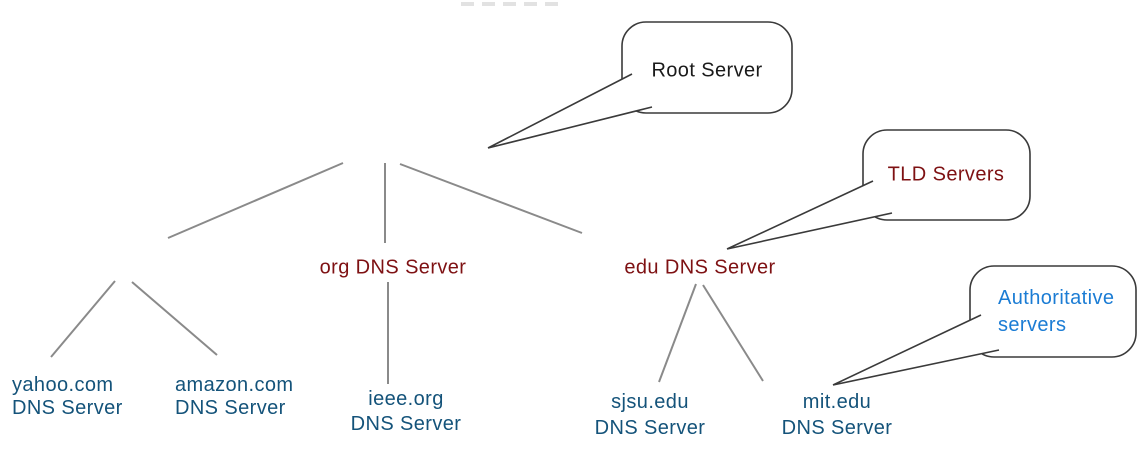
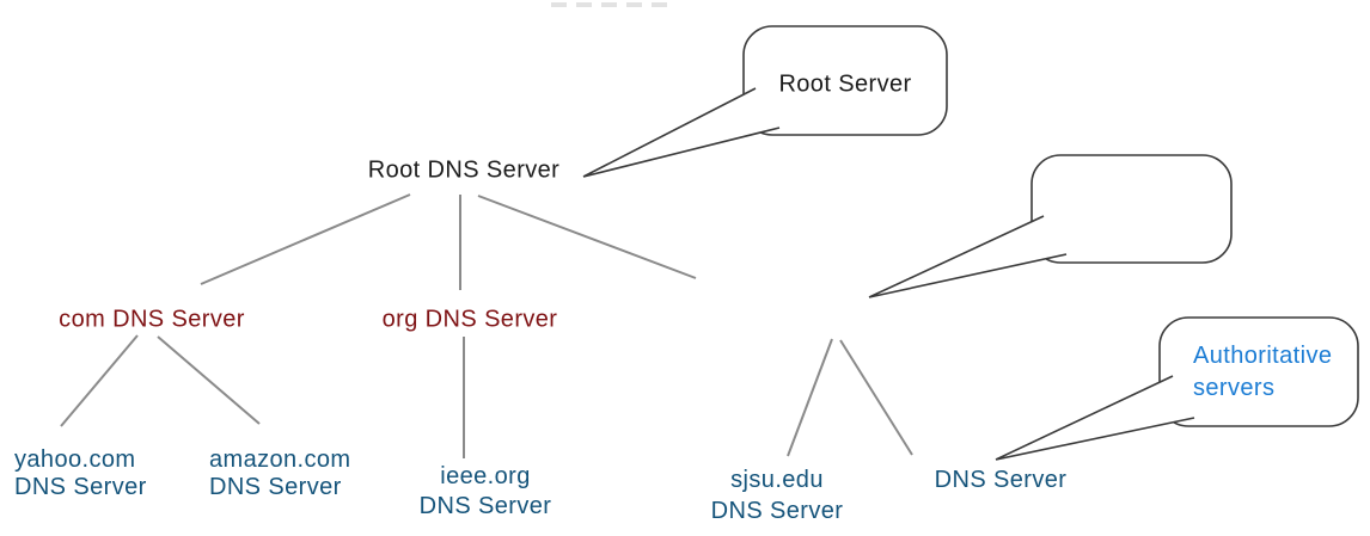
+ Root DNS Server
+ com DNS Server
  org DNS Server
- edu DNS Server
  yahoo.com
  DNS Server
  amazon.com
  DNS Server
  ieee.org
  DNS Server
  sjsu.edu
  DNS Server
- mit.edu
  DNS Server
  Root Server
- TLD Servers
  Authoritative
  servers
